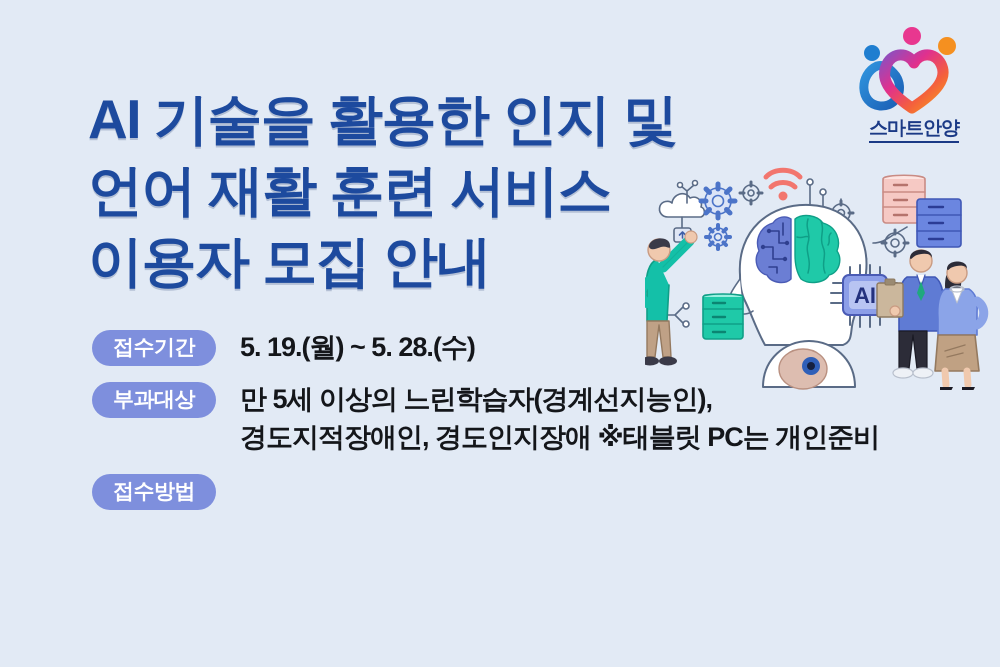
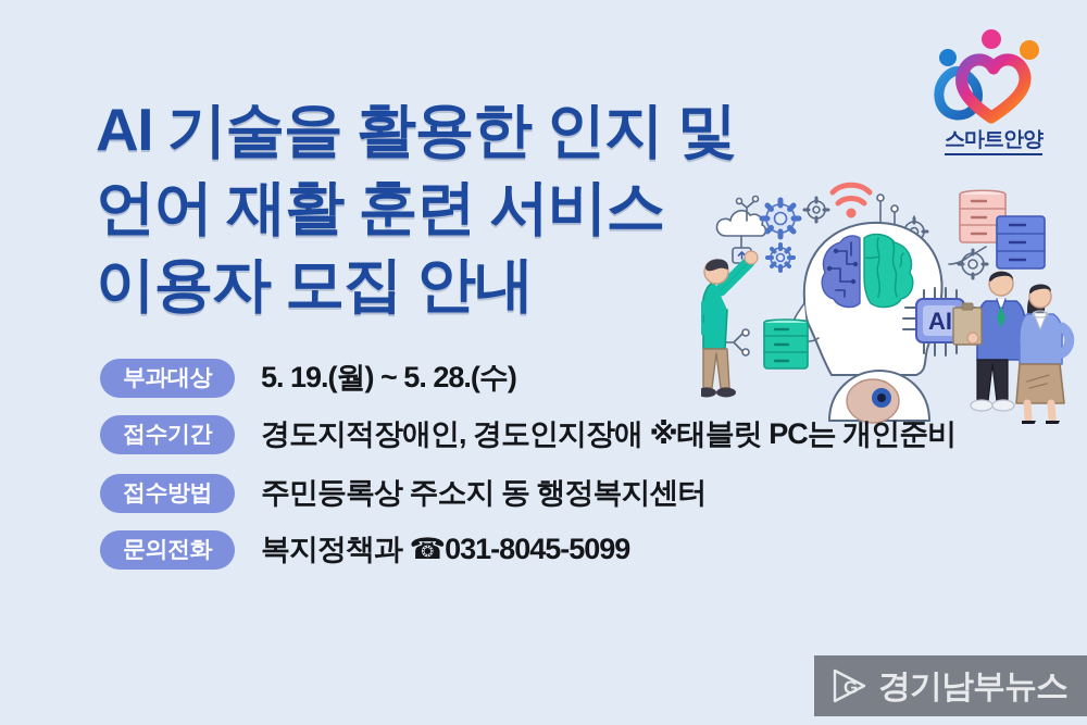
  AI 기술을 활용한 인지 및
  언어 재활 훈련 서비스
  이용자 모집 안내
  스마트안양
  AI
- 접수기간
+ 부과대상
  5. 19.(월) ~ 5. 28.(수)
- 부과대상
+ 접수기간
- 만 5세 이상의 느린학습자(경계선지능인),
  경도지적장애인, 경도인지장애 ※태블릿 PC는 개인준비
  접수방법
+ 주민등록상 주소지 동 행정복지센터
+ 문의전화
+ 복지정책과 ☎031-8045-5099
+ G
+ 경기남부뉴스
